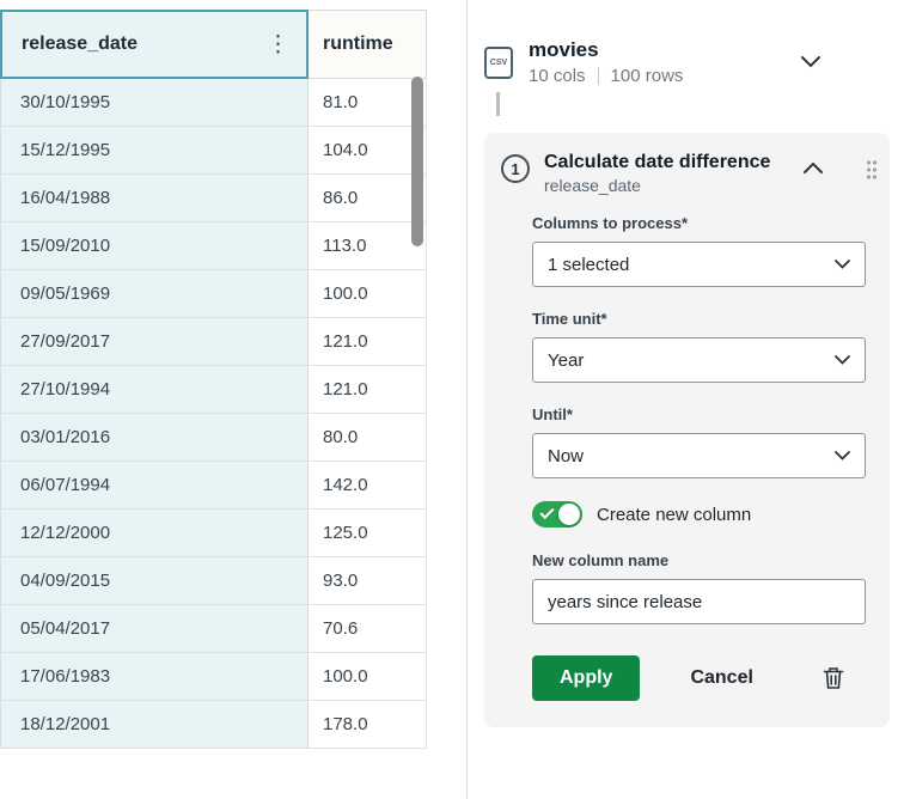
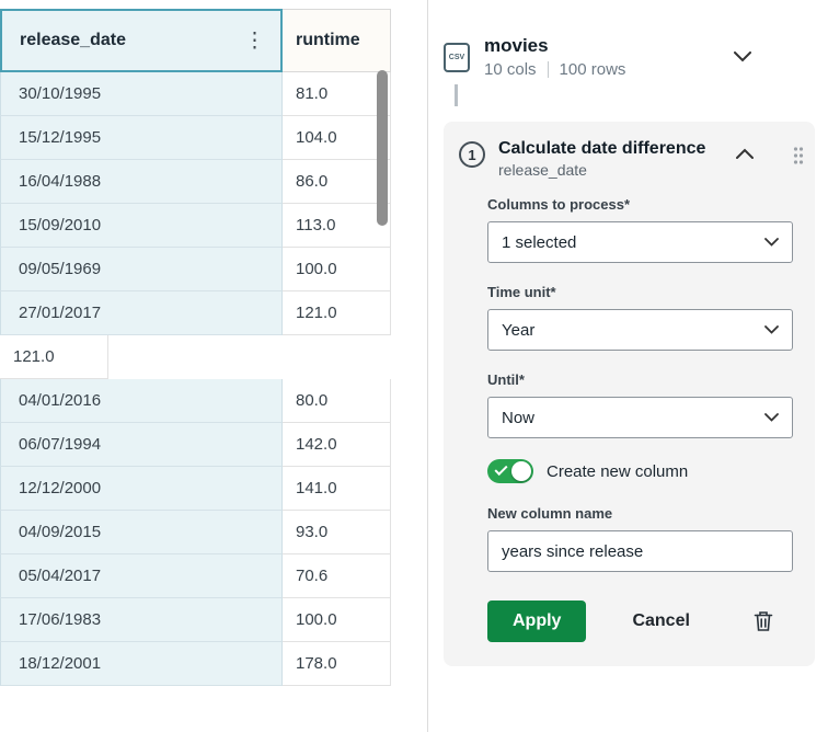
  release_date
  ⋮
  runtime
  30/10/1995
  81.0
  15/12/1995
  104.0
  16/04/1988
  86.0
  15/09/2010
  113.0
  09/05/1969
  100.0
- 27/09/2017
+ 27/01/2017
  121.0
- 27/10/1994
  121.0
- 03/01/2016
+ 04/01/2016
  80.0
  06/07/1994
  142.0
  12/12/2000
- 125.0
+ 141.0
  04/09/2015
  93.0
  05/04/2017
  70.6
  17/06/1983
  100.0
  18/12/2001
  178.0
  movies
  10 cols
  100 rows
  1
  Calculate date difference
  release_date
  Columns to process*
  1 selected
  Time unit*
  Year
  Until*
  Now
  Create new column
  New column name
  years since release
  Apply
  Cancel
